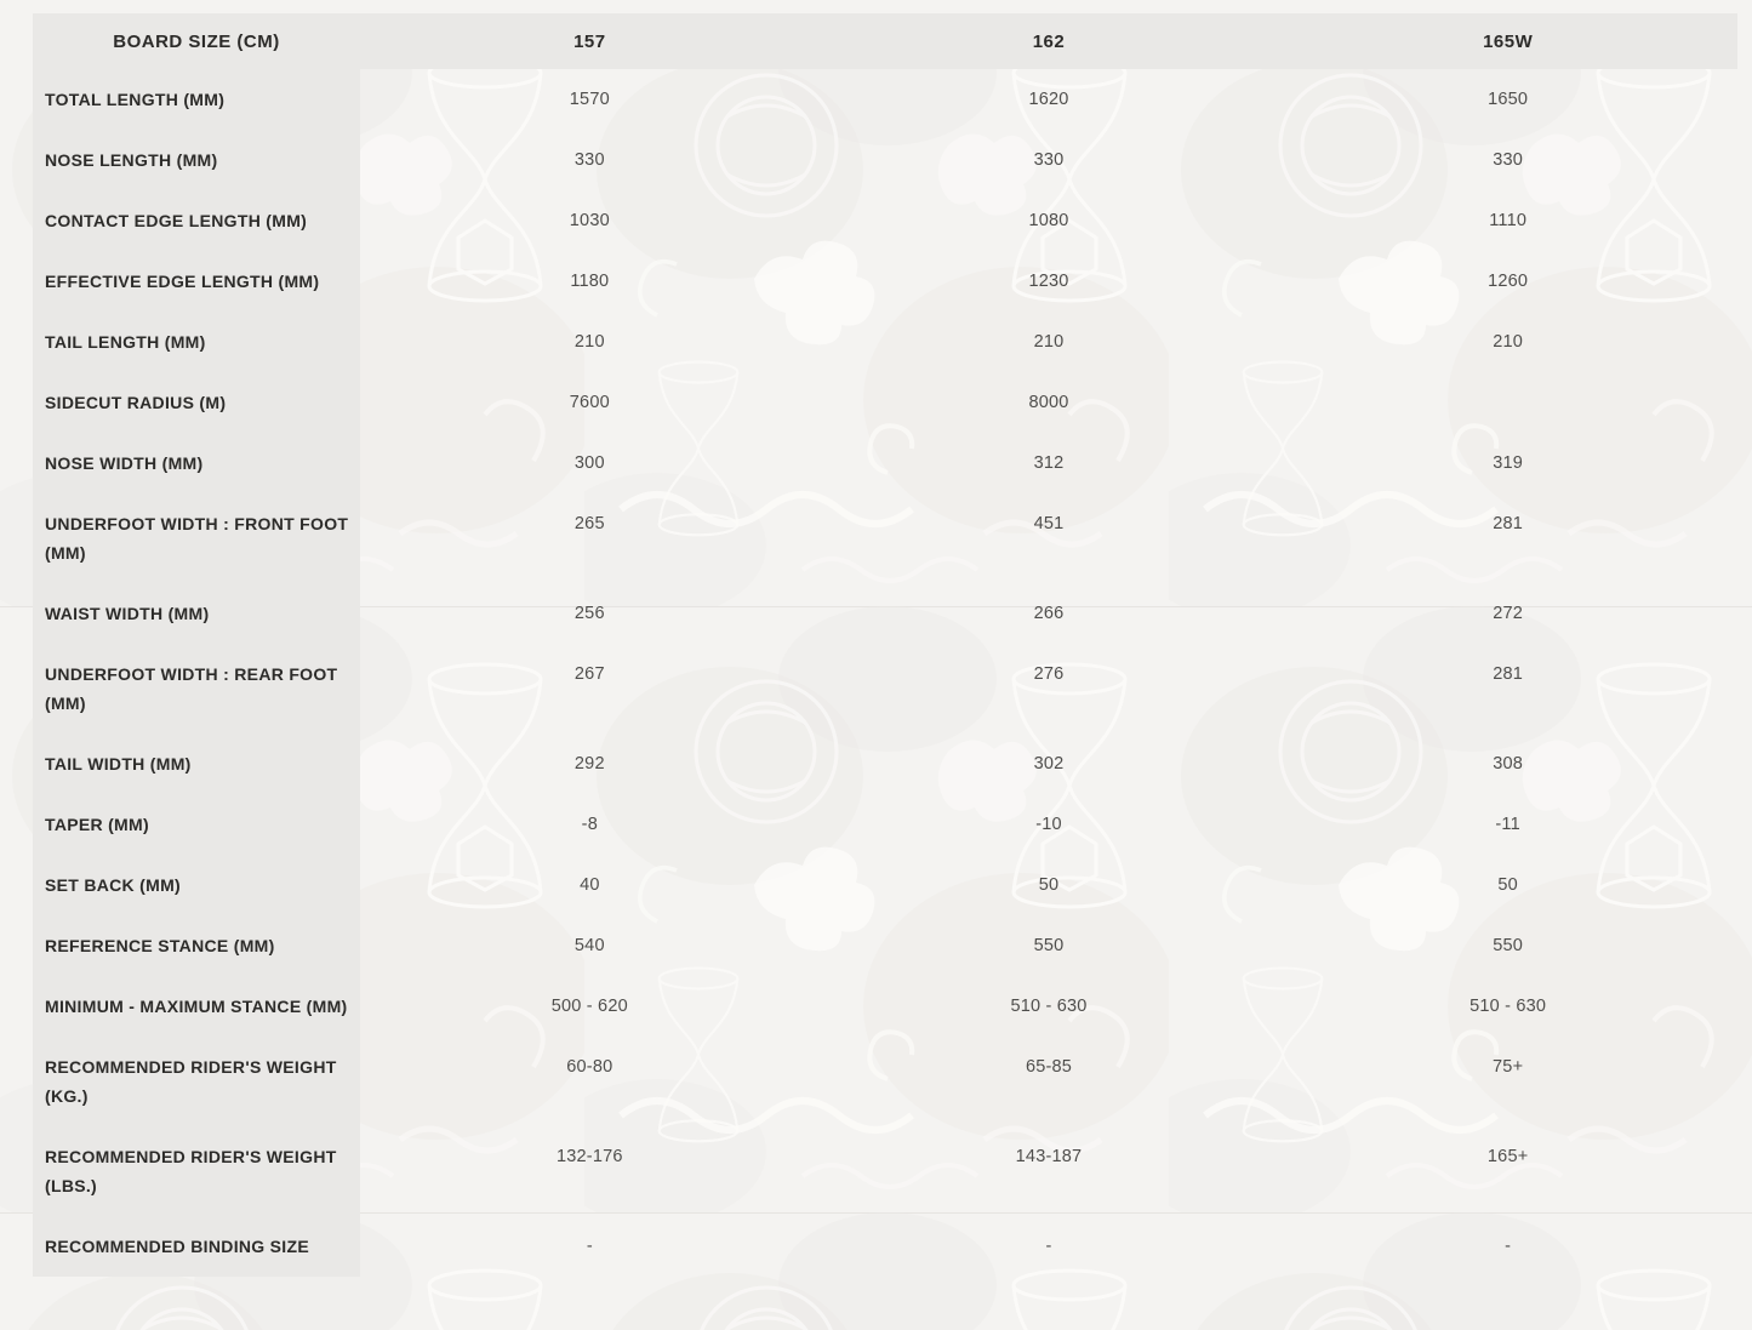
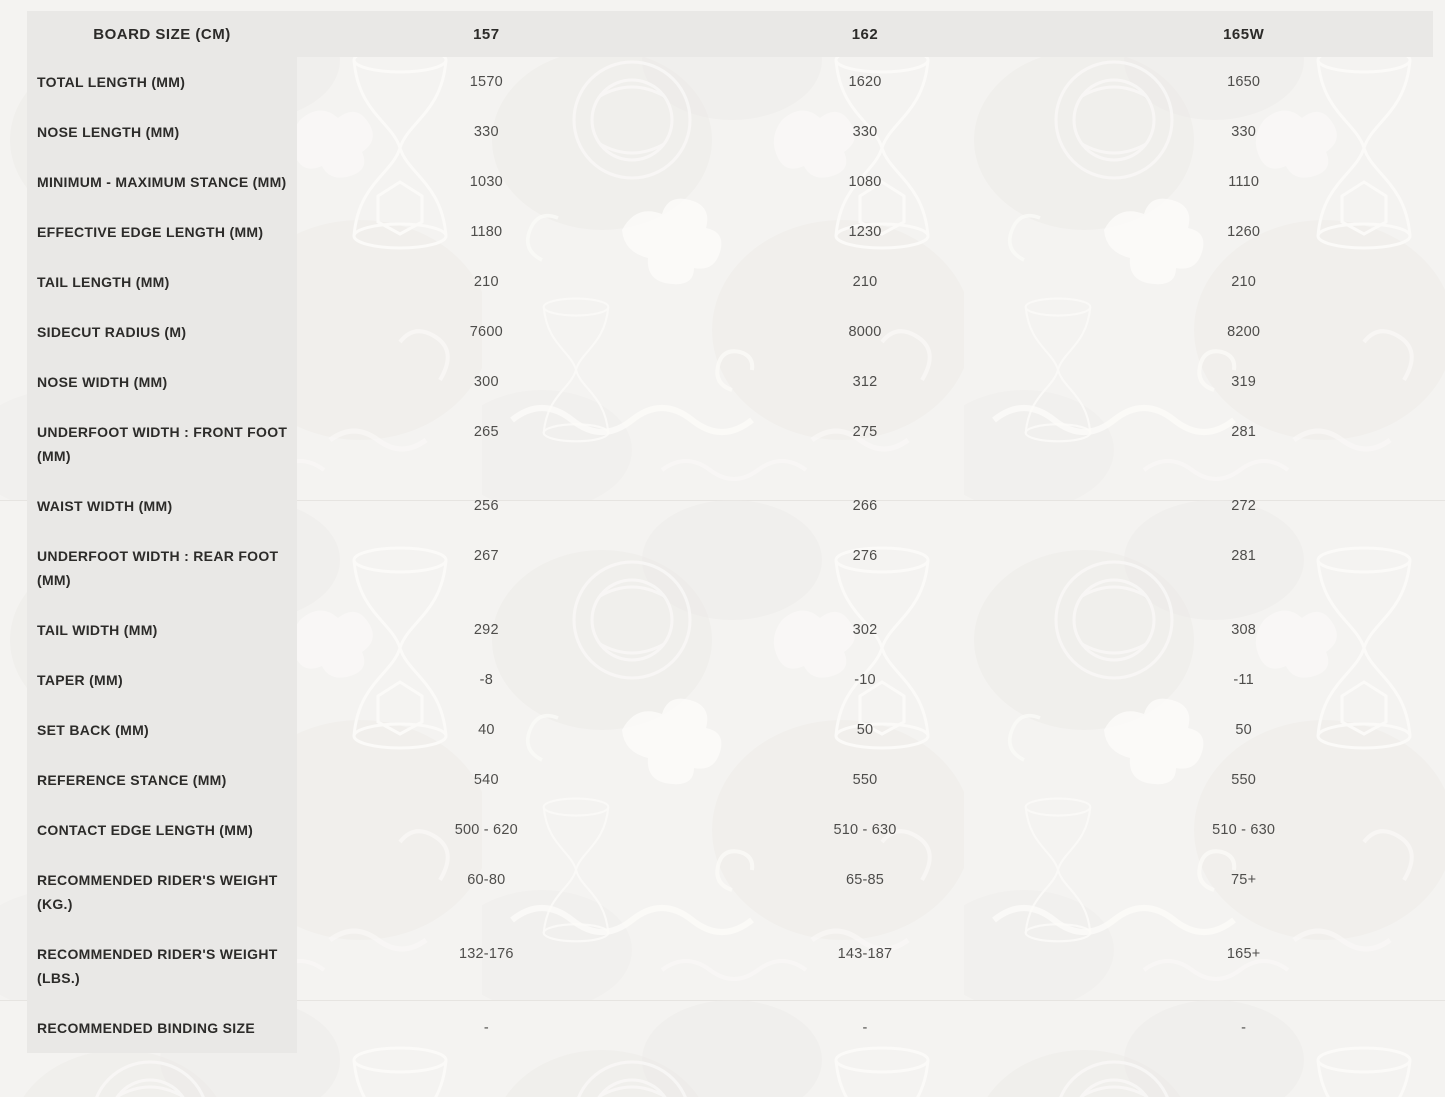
  BOARD SIZE (CM)
  157
  162
  165W
  TOTAL LENGTH (MM)
  1570
  1620
  1650
  NOSE LENGTH (MM)
  330
  330
  330
- CONTACT EDGE LENGTH (MM)
+ MINIMUM - MAXIMUM STANCE (MM)
  1030
  1080
  1110
  EFFECTIVE EDGE LENGTH (MM)
  1180
  1230
  1260
  TAIL LENGTH (MM)
  210
  210
  210
  SIDECUT RADIUS (M)
  7600
  8000
+ 8200
  NOSE WIDTH (MM)
  300
  312
  319
  UNDERFOOT WIDTH : FRONT FOOT (MM)
  265
- 451
+ 275
  281
  WAIST WIDTH (MM)
  256
  266
  272
  UNDERFOOT WIDTH : REAR FOOT (MM)
  267
  276
  281
  TAIL WIDTH (MM)
  292
  302
  308
  TAPER (MM)
  -8
  -10
  -11
  SET BACK (MM)
  40
  50
  50
  REFERENCE STANCE (MM)
  540
  550
  550
- MINIMUM - MAXIMUM STANCE (MM)
+ CONTACT EDGE LENGTH (MM)
  500 - 620
  510 - 630
  510 - 630
  RECOMMENDED RIDER'S WEIGHT (KG.)
  60-80
  65-85
  75+
  RECOMMENDED RIDER'S WEIGHT (LBS.)
  132-176
  143-187
  165+
  RECOMMENDED BINDING SIZE
  -
  -
  -
